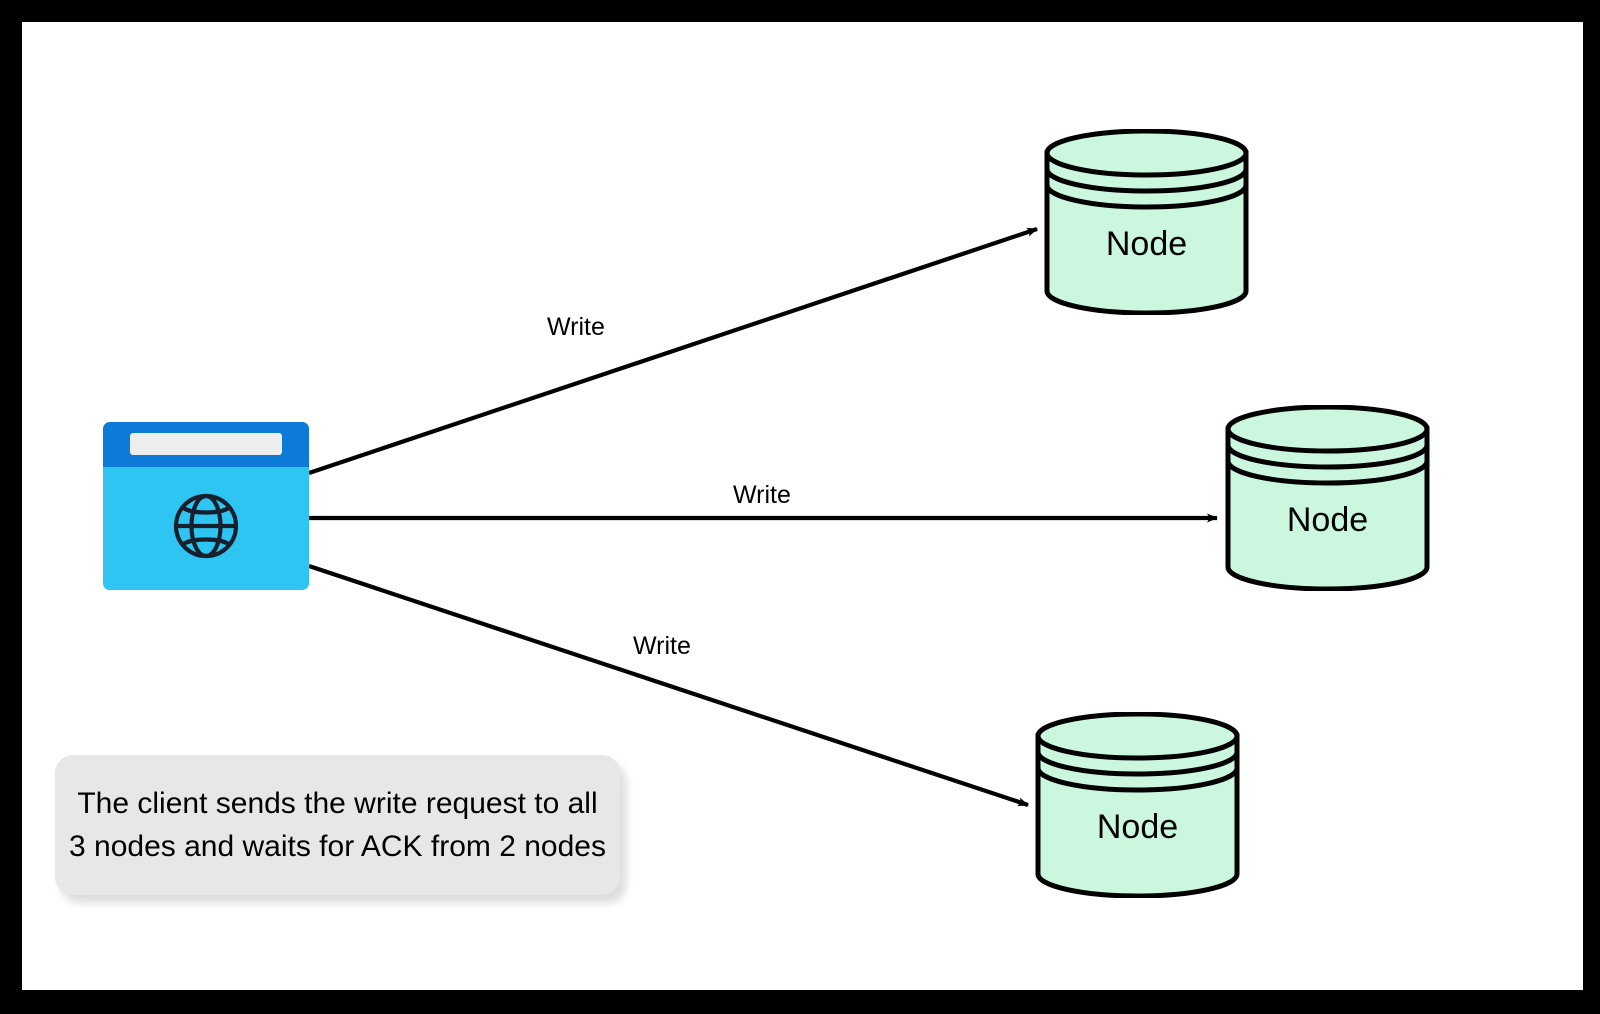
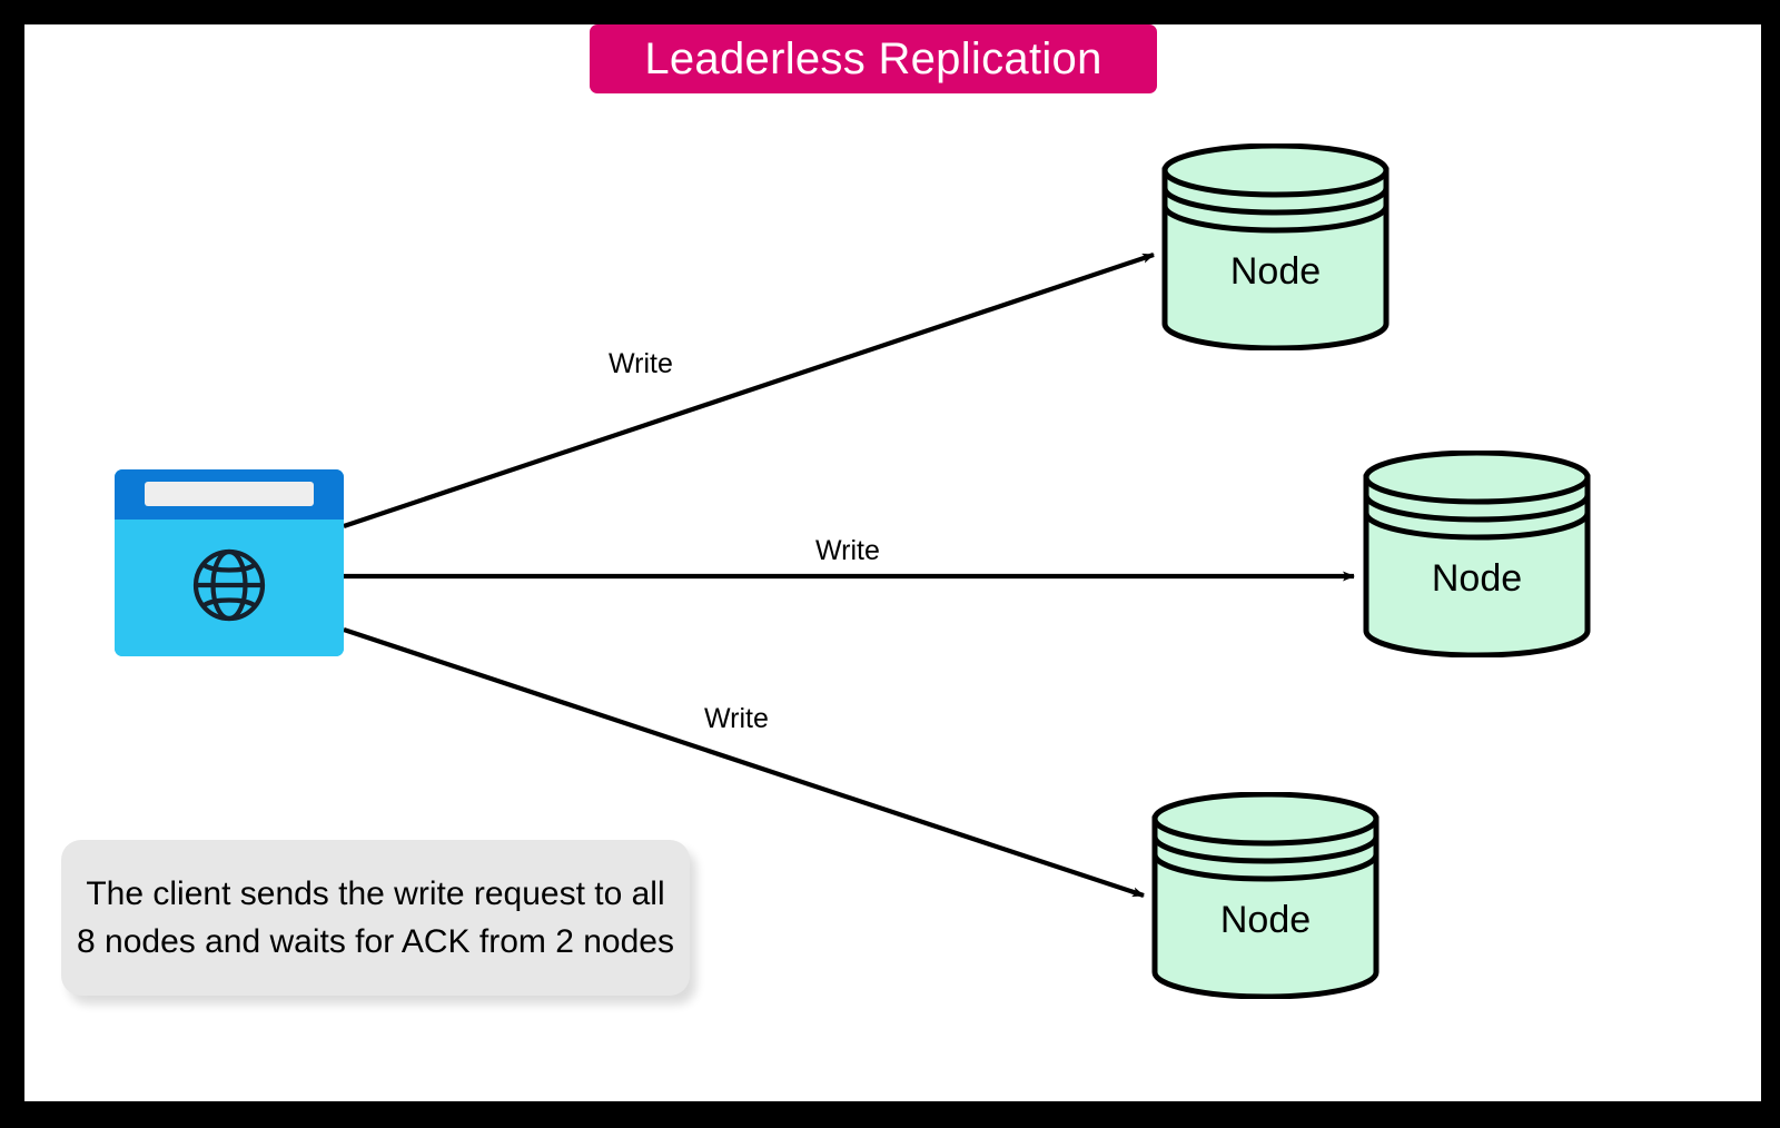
+ Leaderless Replication
  Node
  Node
  Node
  Write
  Write
  Write
- The client sends the write request to all 3 nodes and waits for ACK from 2 nodes
+ The client sends the write request to all 8 nodes and waits for ACK from 2 nodes
